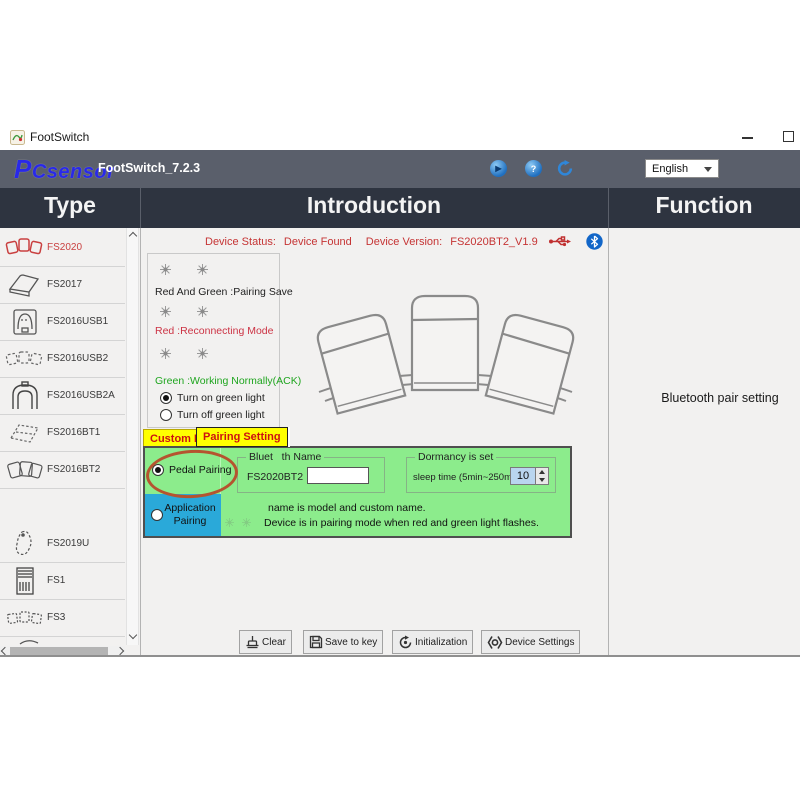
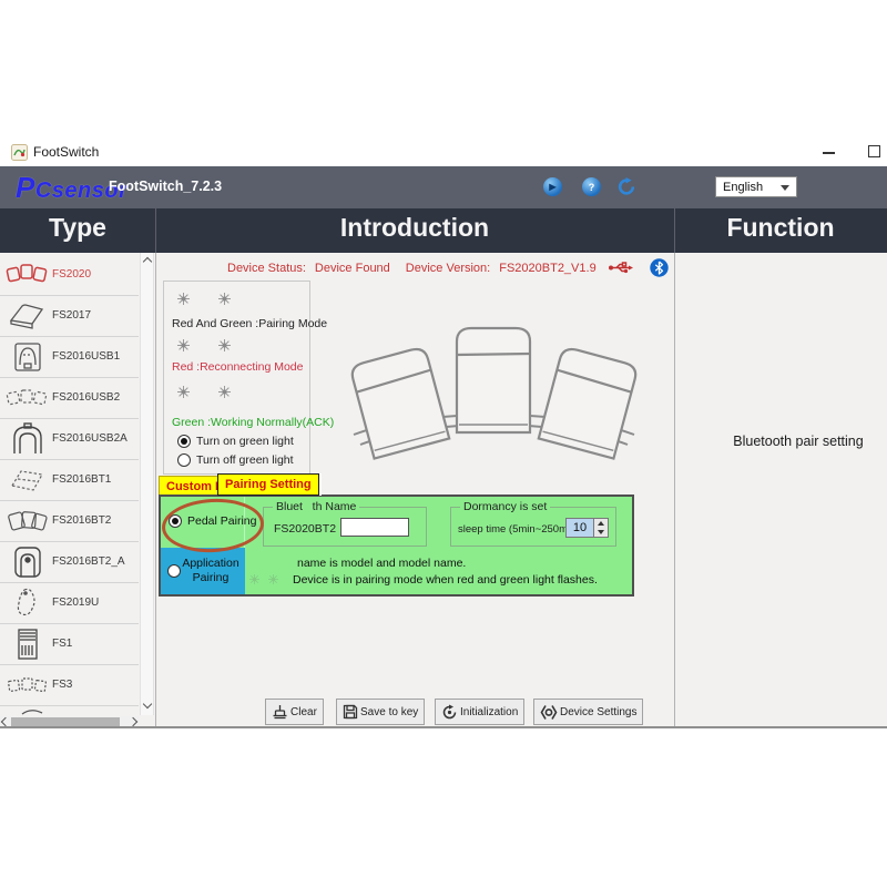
  FootSwitch
  PCsensor
  FootSwitch_7.2.3
  ▶
  ?
  English
  Type
  Introduction
  Function
  FS2020
  FS2017
  FS2016USB1
  FS2016USB2
  FS2016USB2A
  FS2016BT1
  FS2016BT2
+ FS2016BT2_A
  FS2019U
  FS1
  FS3
  Device Status:
  Device Found
  Device Version:
  FS2020BT2_V1.9
- Red And Green :Pairing Save
+ Red And Green :Pairing Mode
  Red :Reconnecting Mode
  Green :Working Normally(ACK)
  Turn on green light
  Turn off green light
  Pairing Setting
  Pedal Pairing
  Application Pairing
  Bluet th Name
  FS2020BT2
  Dormancy is set
  sleep time (5min~250m
  10
- name is model and custom name.
+ name is model and model name.
  Device is in pairing mode when red and green light flashes.
  Clear
  Save to key
  Initialization
  Device Settings
  Bluetooth pair setting
